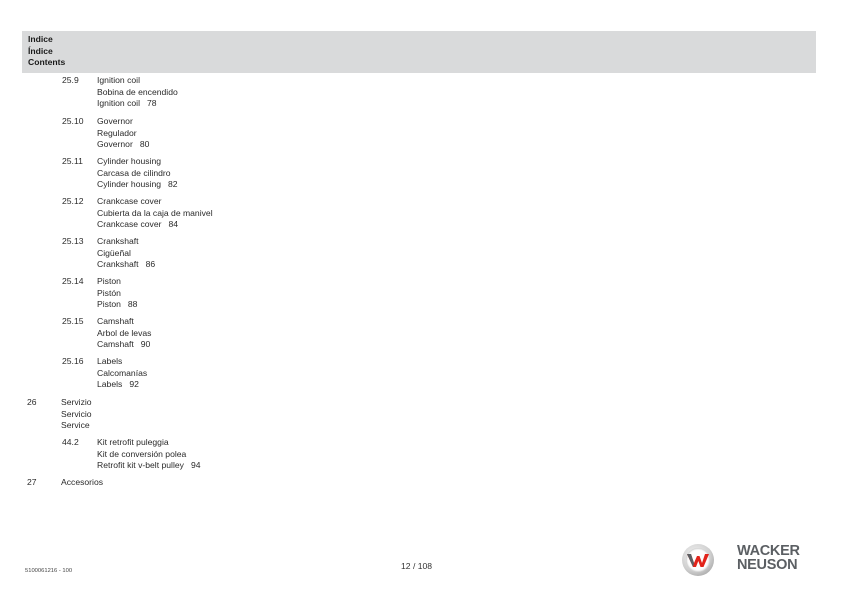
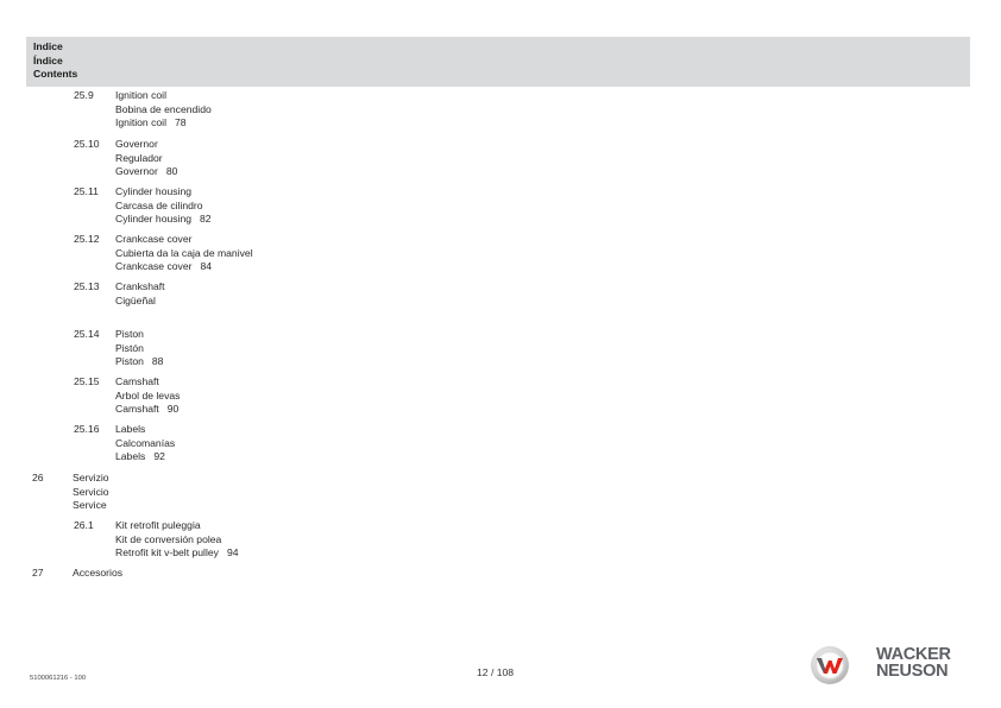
  Indice
  Índice
  Contents
  25.9
  Ignition coil
  Bobina de encendido
  Ignition coil 78
  25.10
  Governor
  Regulador
  Governor 80
  25.11
  Cylinder housing
  Carcasa de cilindro
  Cylinder housing 82
  25.12
  Crankcase cover
  Cubierta da la caja de manivel
  Crankcase cover 84
  25.13
  Crankshaft
  Cigüeñal
- Crankshaft 86
  25.14
  Piston
  Pistón
  Piston 88
  25.15
  Camshaft
  Arbol de levas
  Camshaft 90
  25.16
  Labels
  Calcomanías
  Labels 92
  26
  Servizio
  Servicio
  Service
- 44.2
+ 26.1
  Kit retrofit puleggia
  Kit de conversión polea
  Retrofit kit v-belt pulley 94
  27
  Accesorios
  12 / 108
  WACKER
  NEUSON
